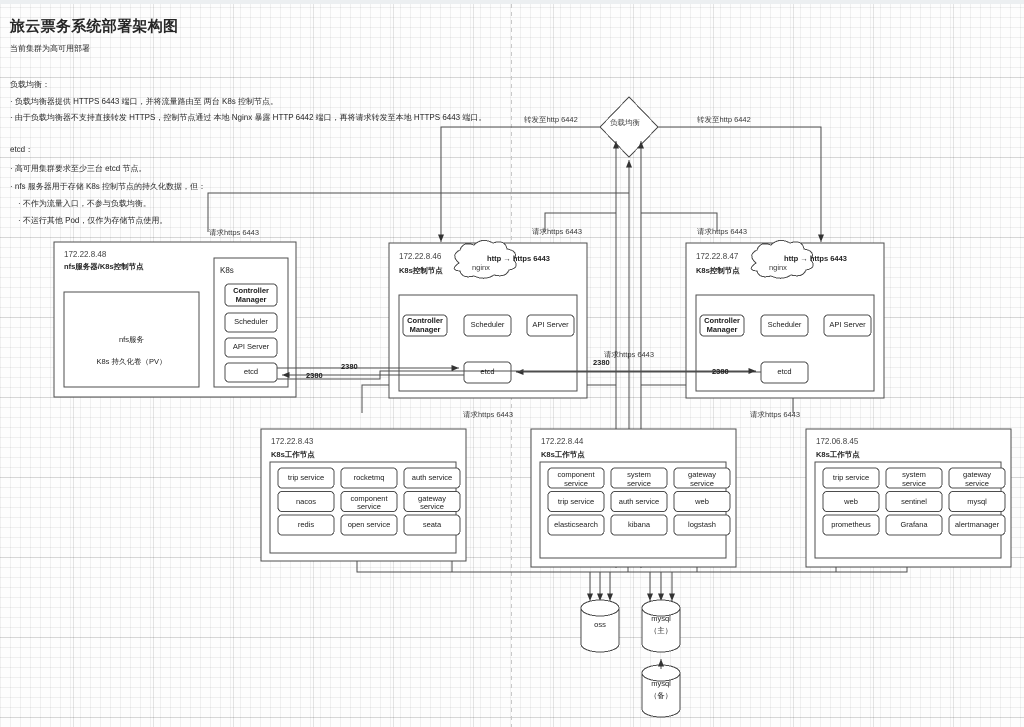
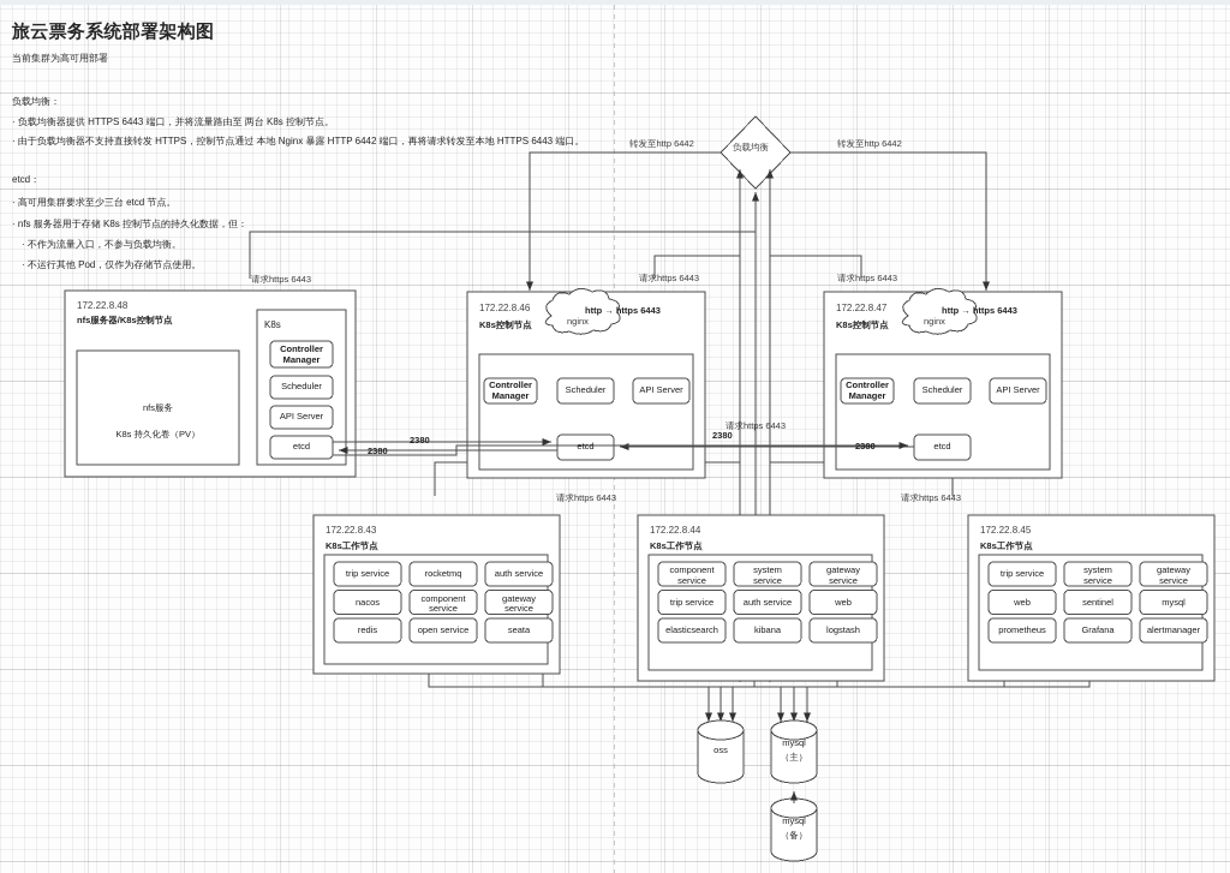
  旅云票务系统部署架构图
  当前集群为高可用部署
  负载均衡：
  · 负载均衡器提供 HTTPS 6443 端口，并将流量路由至 两台 K8s 控制节点。
  · 由于负载均衡器不支持直接转发 HTTPS，控制节点通过 本地 Nginx 暴露 HTTP 6442 端口，再将请求转发至本地 HTTPS 6443 端口。
  etcd：
  · 高可用集群要求至少三台 etcd 节点。
  · nfs 服务器用于存储 K8s 控制节点的持久化数据，但：
  · 不作为流量入口，不参与负载均衡。
  · 不运行其他 Pod，仅作为存储节点使用。
  转发至http 6442
  转发至http 6442
  负载均衡
  请求https 6443
  请求https 6443
  请求https 6443
  请求https 6443
  请求https 6443
  请求https 6443
  2380
  2380
  2380
  2380
  172.22.8.48
  nfs服务器/K8s控制节点
  K8s
  nfs服务
  K8s 持久化卷（PV）
  Controller
  Manager
  Scheduler
  API Server
  etcd
  172.22.8.46
  K8s控制节点
  nginx
  http → https 6443
  Controller
  Manager
  Scheduler
  API Server
  etcd
  172.22.8.47
  K8s控制节点
  nginx
  http → https 6443
  Controller
  Manager
  Scheduler
  API Server
  etcd
  172.22.8.43
  K8s工作节点
  172.22.8.44
  K8s工作节点
- 172.06.8.45
+ 172.22.8.45
  K8s工作节点
  trip service
  rocketmq
  auth service
  nacos
  component
  service
  gateway
  service
  redis
  open service
  seata
  component
  service
  system
  service
  gateway
  service
  trip service
  auth service
  web
  elasticsearch
  kibana
  logstash
  trip service
  system
  service
  gateway
  service
  web
  sentinel
  mysql
  prometheus
  Grafana
  alertmanager
  oss
  mysql
  （主）
  mysql
  （备）
